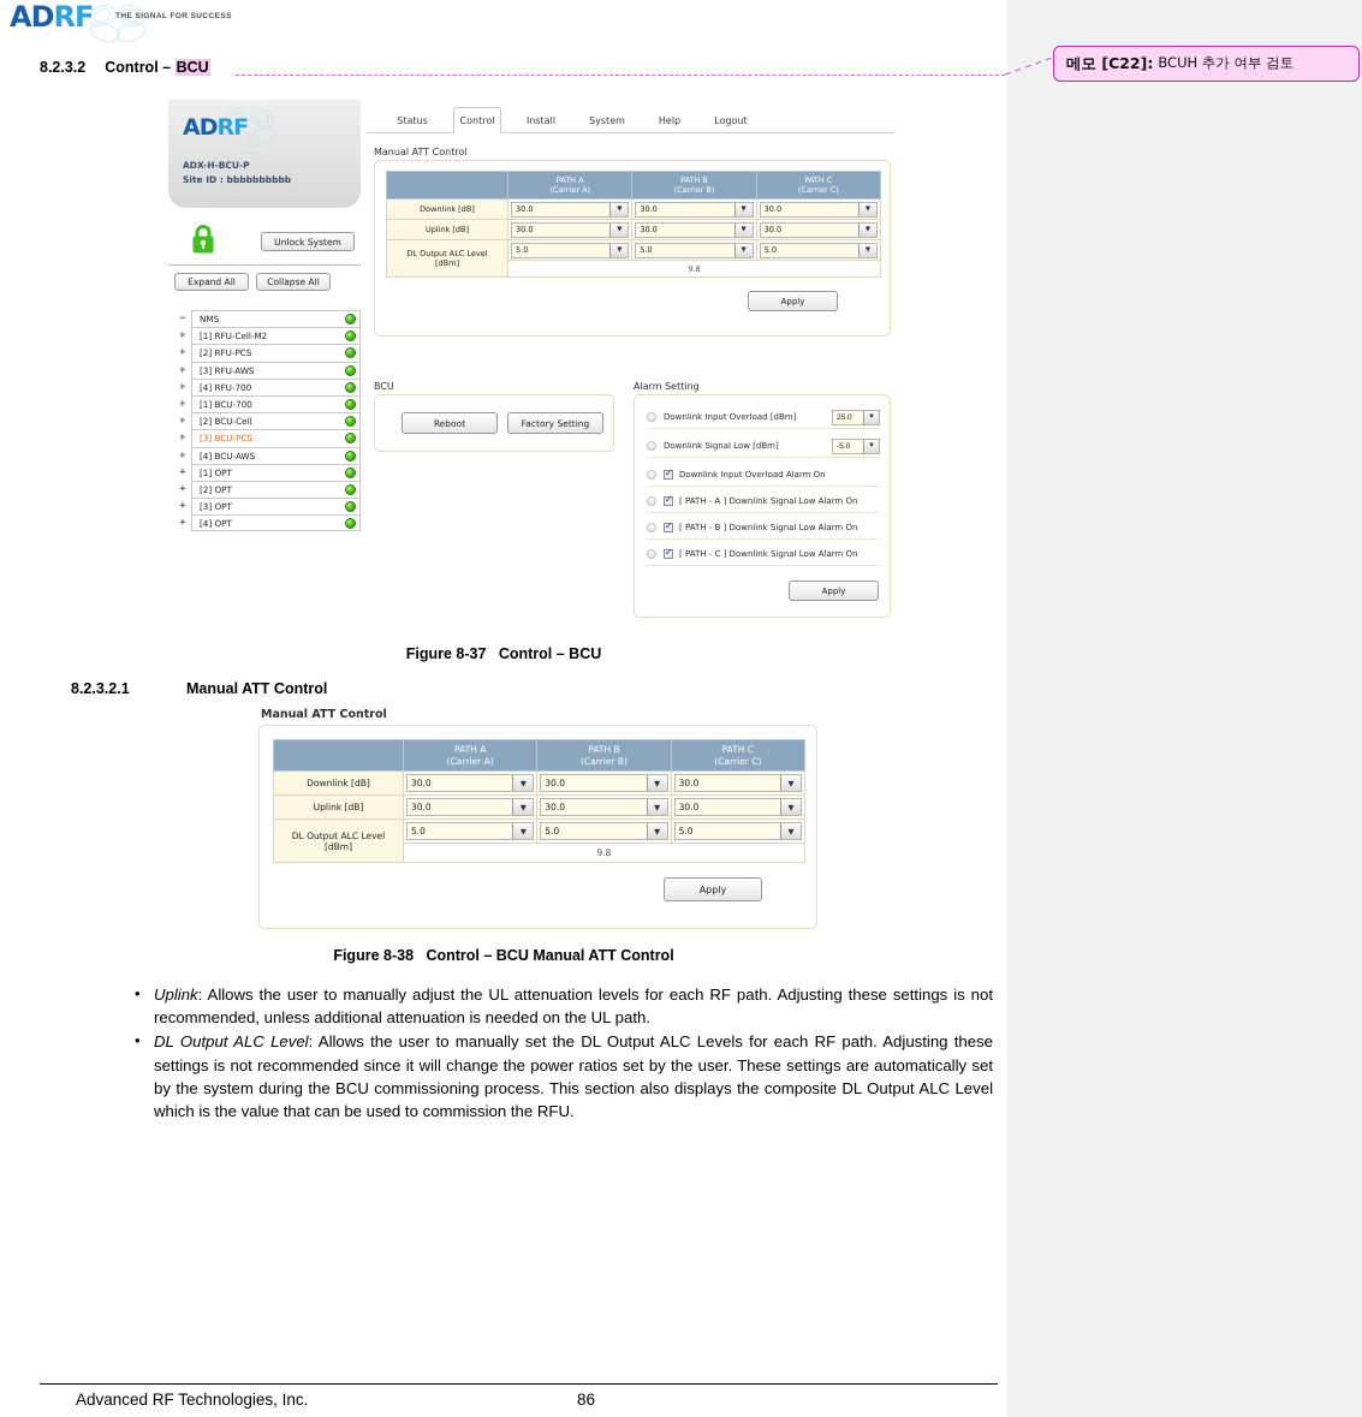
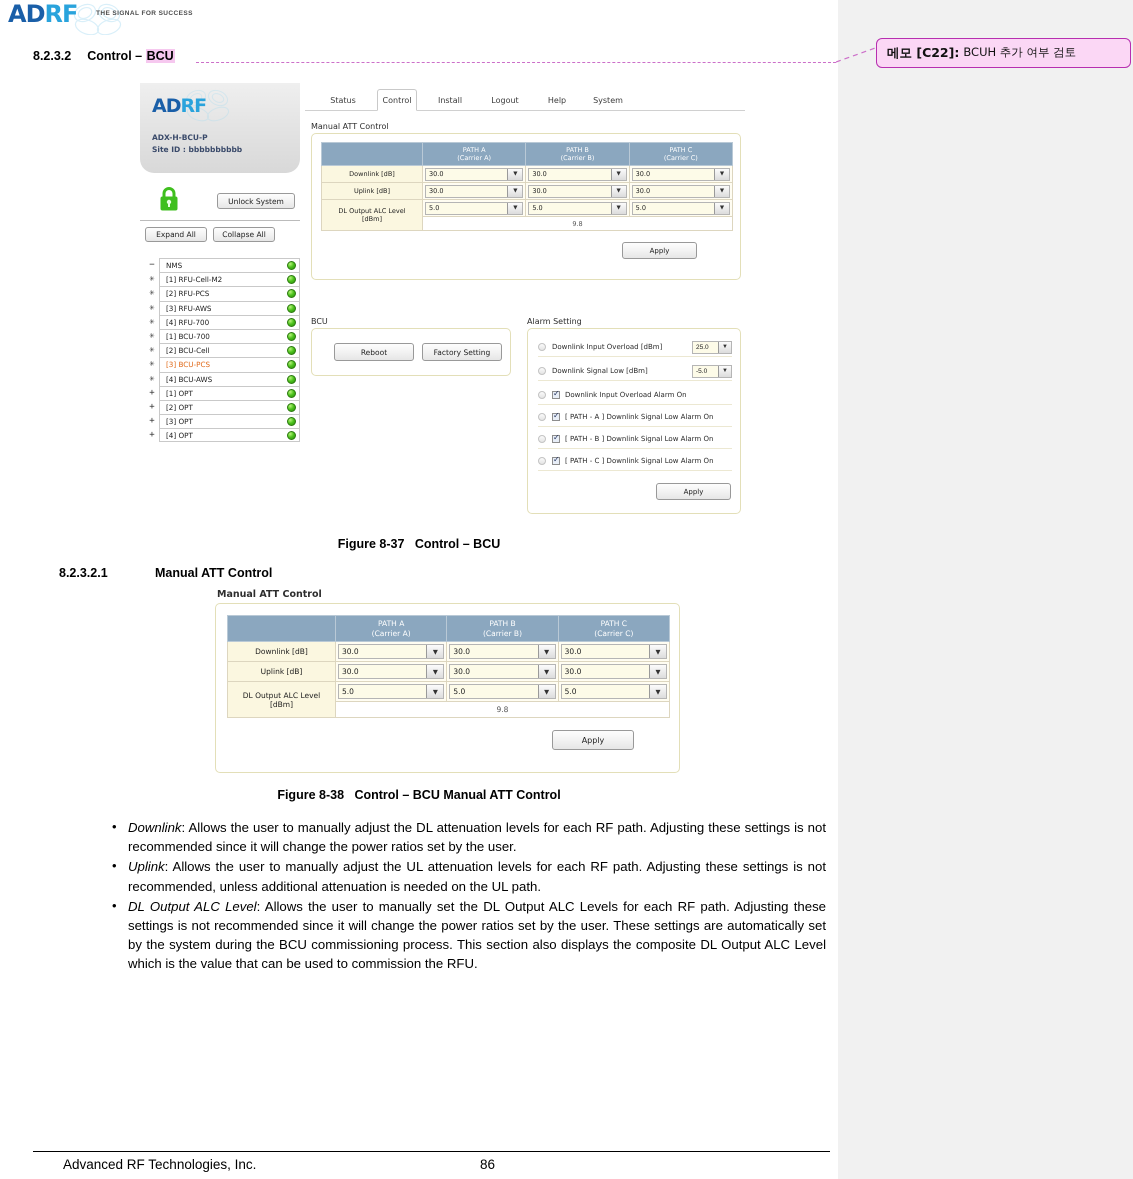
  ADRF
  8.2.3.2 Control – BCU
  메모 [C22]:
  BCUH 추가 여부 검토
  ADRF
  ADX-H-BCU-P
  Site ID : bbbbbbbbbb
  Unlock System
  Expand All
  Collapse All
  −
  NMS
  ✳
  [1] RFU-Cell-M2
  ✳
  [2] RFU-PCS
  ✳
  [3] RFU-AWS
  ✳
  [4] RFU-700
  ✳
  [1] BCU-700
  ✳
  [2] BCU-Cell
  ✳
  [3] BCU-PCS
  ✳
  [4] BCU-AWS
  +
  [1] OPT
  +
  [2] OPT
  +
  [3] OPT
  +
  [4] OPT
  Status
  Control
  Install
- System
+ Logout
  Help
- Logout
+ System
  Manual ATT Control
  	PATH A(Carrier A)	PATH B(Carrier B)	PATH C(Carrier C)
  Downlink [dB]	30.0	30.0	30.0
  Uplink [dB]	30.0	30.0	30.0
  DL Output ALC Level[dBm]	5.0	5.0	5.0
  9.8
  Apply
  BCU
  Reboot
  Factory Setting
  Alarm Setting
  Downlink Input Overload [dBm]
  Downlink Signal Low [dBm]
  Downlink Input Overload Alarm On
  [ PATH - A ] Downlink Signal Low Alarm On
  [ PATH - B ] Downlink Signal Low Alarm On
  [ PATH - C ] Downlink Signal Low Alarm On
  Apply
  Figure 8-37 Control – BCU
  8.2.3.2.1 Manual ATT Control
  Manual ATT Control
  	PATH A(Carrier A)	PATH B(Carrier B)	PATH C(Carrier C)
  Downlink [dB]	30.0 ▼	30.0 ▼	30.0 ▼
  Uplink [dB]	30.0 ▼	30.0 ▼	30.0 ▼
  DL Output ALC Level[dBm]	5.0 ▼	5.0 ▼	5.0 ▼
  9.8
  Apply
  Figure 8-38 Control – BCU Manual ATT Control
+ Downlink: Allows the user to manually adjust the DL attenuation levels for each RF path. Adjusting these settings is not recommended since it will change the power ratios set by the user.
  Uplink: Allows the user to manually adjust the UL attenuation levels for each RF path. Adjusting these settings is not recommended, unless additional attenuation is needed on the UL path.
  DL Output ALC Level: Allows the user to manually set the DL Output ALC Levels for each RF path. Adjusting these settings is not recommended since it will change the power ratios set by the user. These settings are automatically set by the system during the BCU commissioning process. This section also displays the composite DL Output ALC Level which is the value that can be used to commission the RFU.
  Advanced RF Technologies, Inc.
  86
